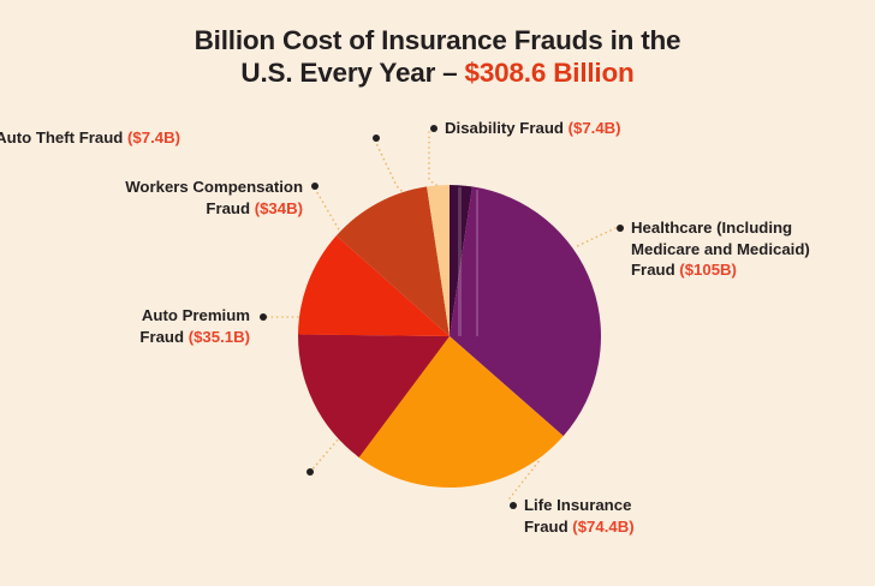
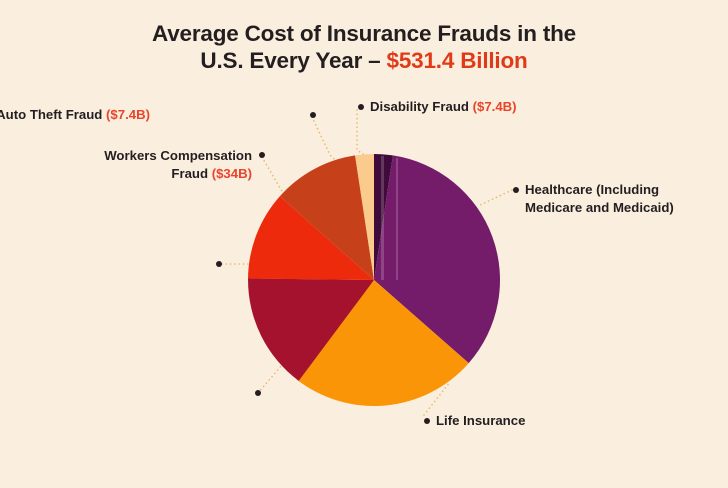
- Billion Cost of Insurance Frauds in the
+ Average Cost of Insurance Frauds in the
- U.S. Every Year – $308.6 Billion
+ U.S. Every Year – $531.4 Billion
  Disability Fraud ($7.4B)
  Auto Theft Fraud ($7.4B)
  Workers Compensation
  Fraud ($34B)
- Auto Premium
- Fraud ($35.1B)
  Life Insurance
- Fraud ($74.4B)
  Healthcare (Including
  Medicare and Medicaid)
- Fraud ($105B)
